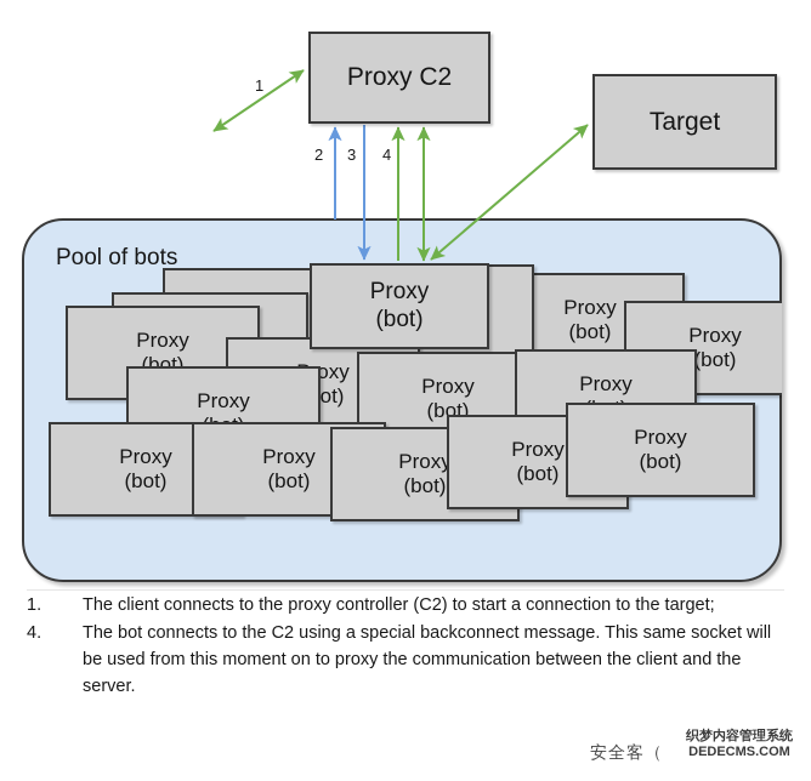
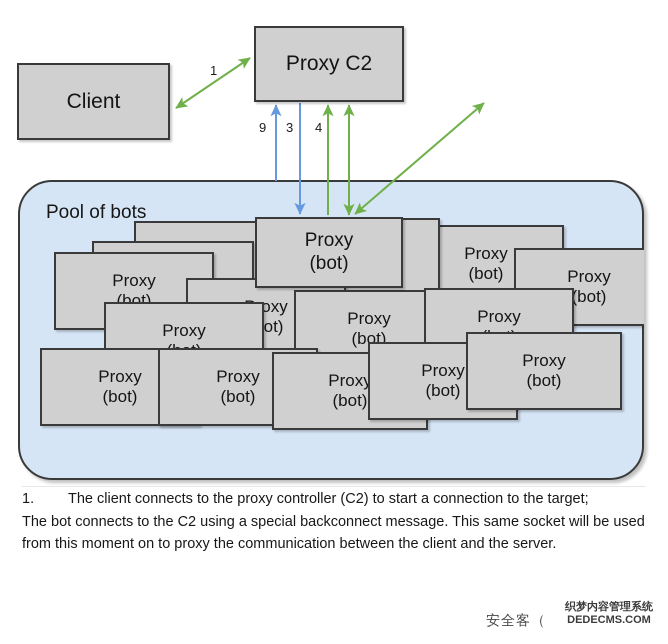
  Proxy
  (bot)
  Proxy
  (bot)
  Proxy
  (bot)
  Proxy
  Proxy
  (bot)
  Proxy
  Proxy
  (bot)
  Proxy
  (bot)
  Prox
  (bot)
  Proxy
  (bot)
  Proxy
  (bot)
  Pool of bots
+ Client
  Proxy C2
- Target
  Proxy
  (bot)
  1
- 2
+ 9
  3
  4
  1.
  The client connects to the proxy controller (C2) to start a connection to the target;
- 4.
  The bot connects to the C2 using a special backconnect message. This same socket will be used from this moment on to proxy the communication between the client and the server.
  安全客（
  织梦内容管理系统
  DEDECMS.COM
